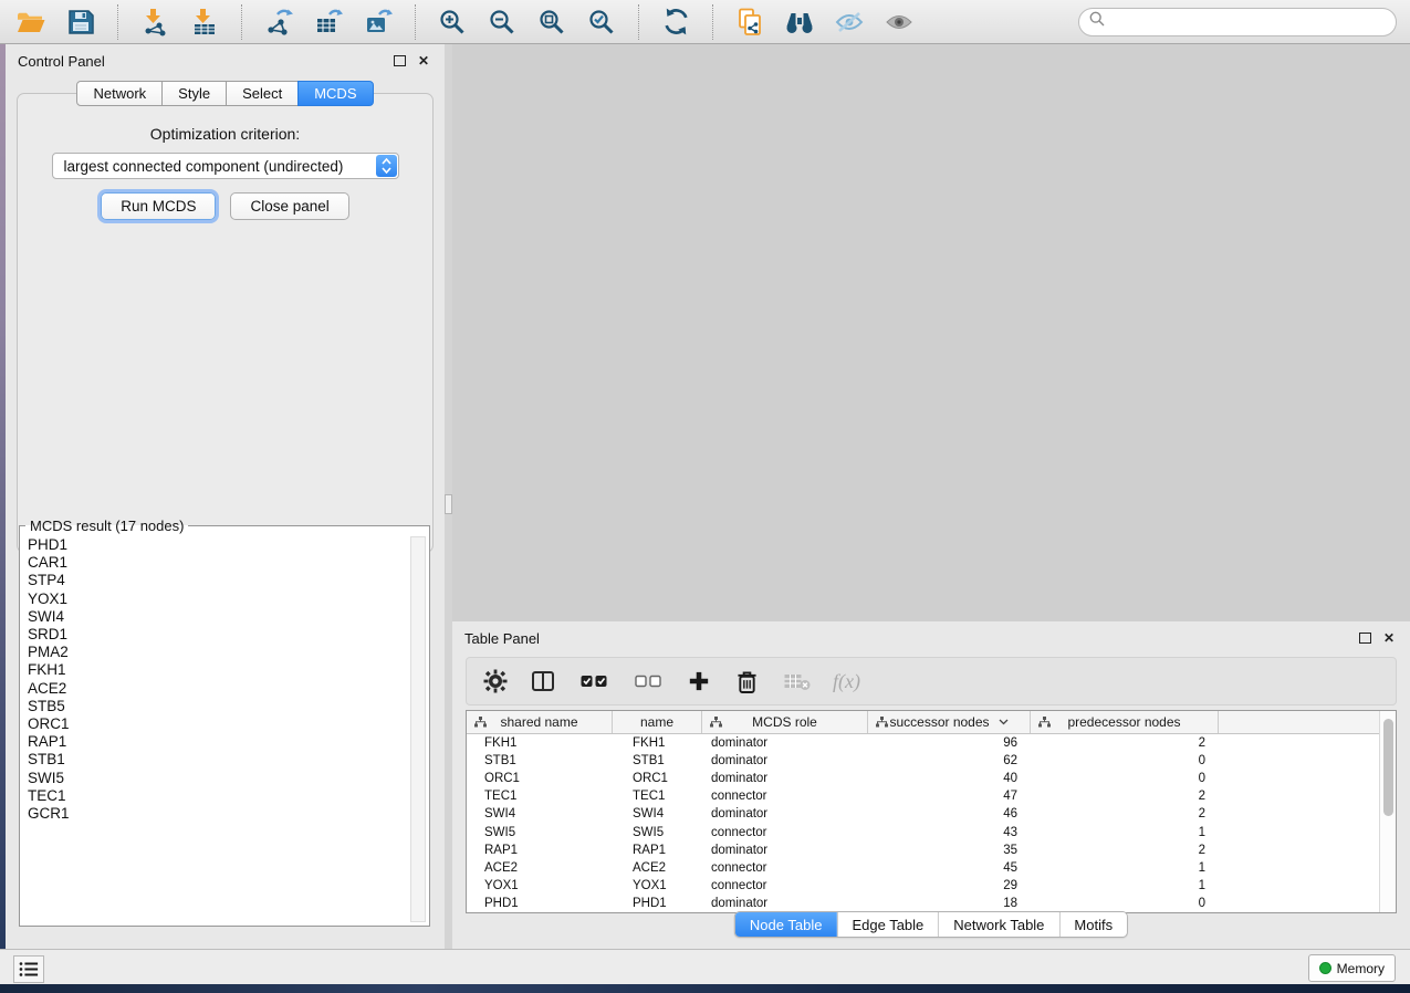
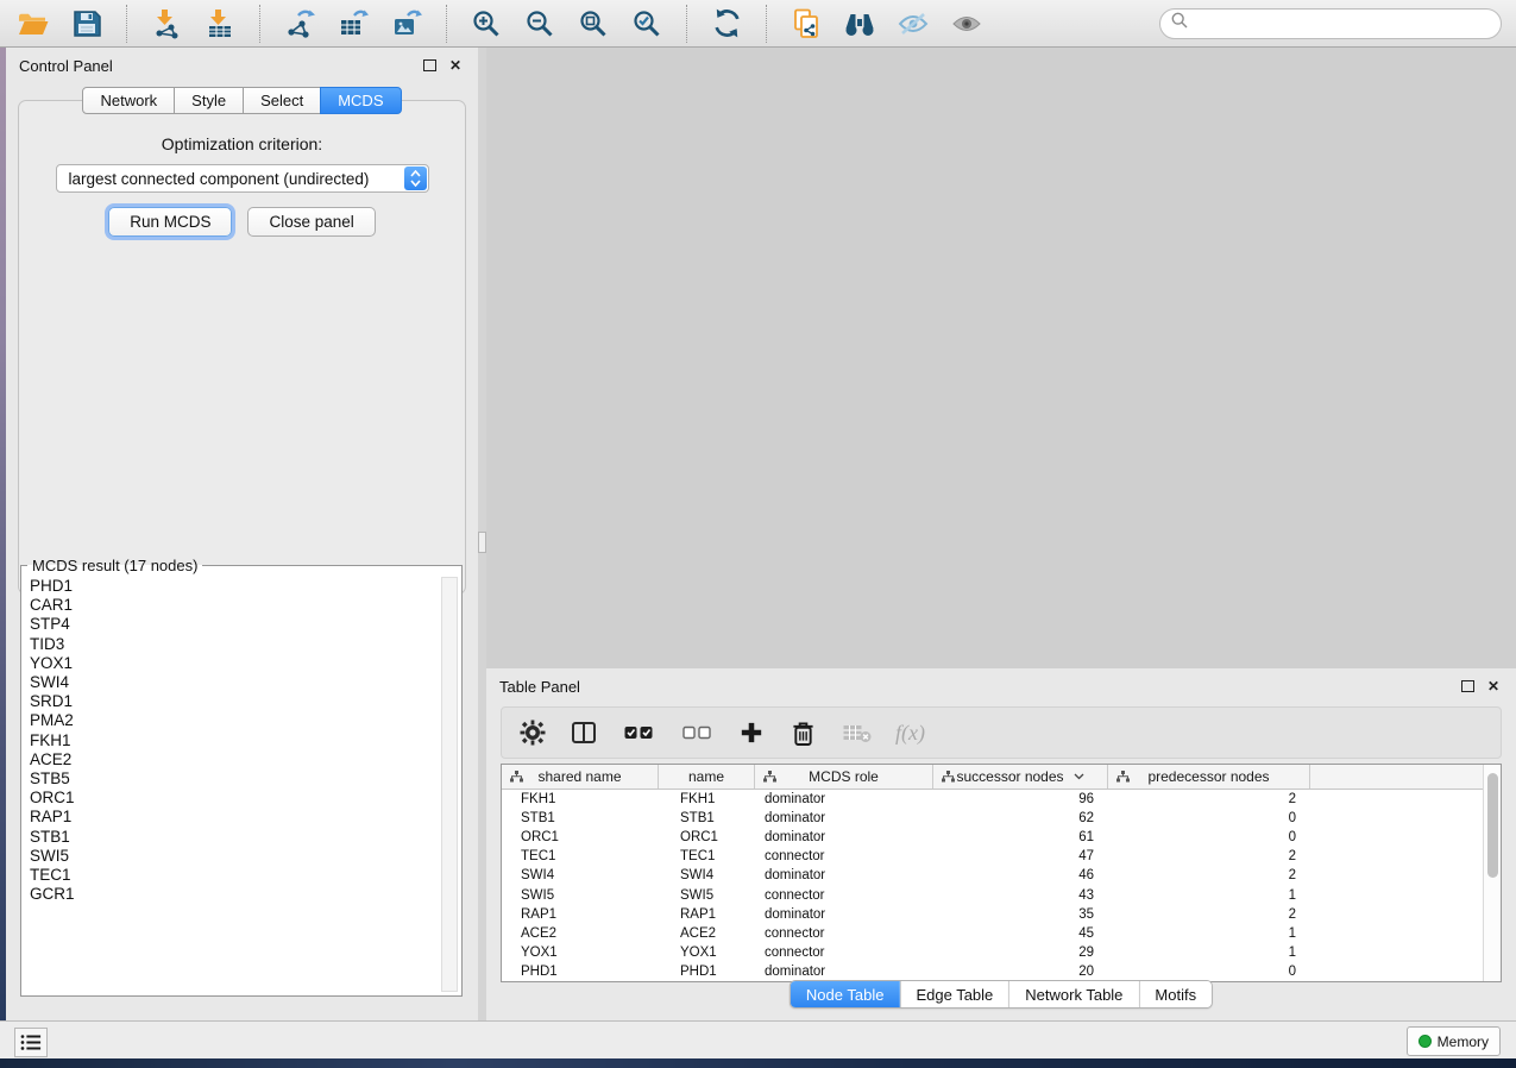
  Control Panel
  ✕
  Network
  Style
  Select
  MCDS
  Optimization criterion:
  largest connected component (undirected)
  Run MCDS
  Close panel
  MCDS result (17 nodes)
  PHD1
  CAR1
  STP4
+ TID3
  YOX1
  SWI4
  SRD1
  PMA2
  FKH1
  ACE2
  STB5
  ORC1
  RAP1
  STB1
  SWI5
  TEC1
  GCR1
  Table Panel
  ✕
  f(x)
  shared name
  name
  MCDS role
  successor nodes
  predecessor nodes
  FKH1
  FKH1
  dominator
  96
  2
  STB1
  STB1
  dominator
  62
  0
  ORC1
  ORC1
  dominator
- 40
+ 61
  0
  TEC1
  TEC1
  connector
  47
  2
  SWI4
  SWI4
  dominator
  46
  2
  SWI5
  SWI5
  connector
  43
  1
  RAP1
  RAP1
  dominator
  35
  2
  ACE2
  ACE2
  connector
  45
  1
  YOX1
  YOX1
  connector
  29
  1
  PHD1
  PHD1
  dominator
- 18
+ 20
  0
  Node Table
  Edge Table
  Network Table
  Motifs
  Memory
